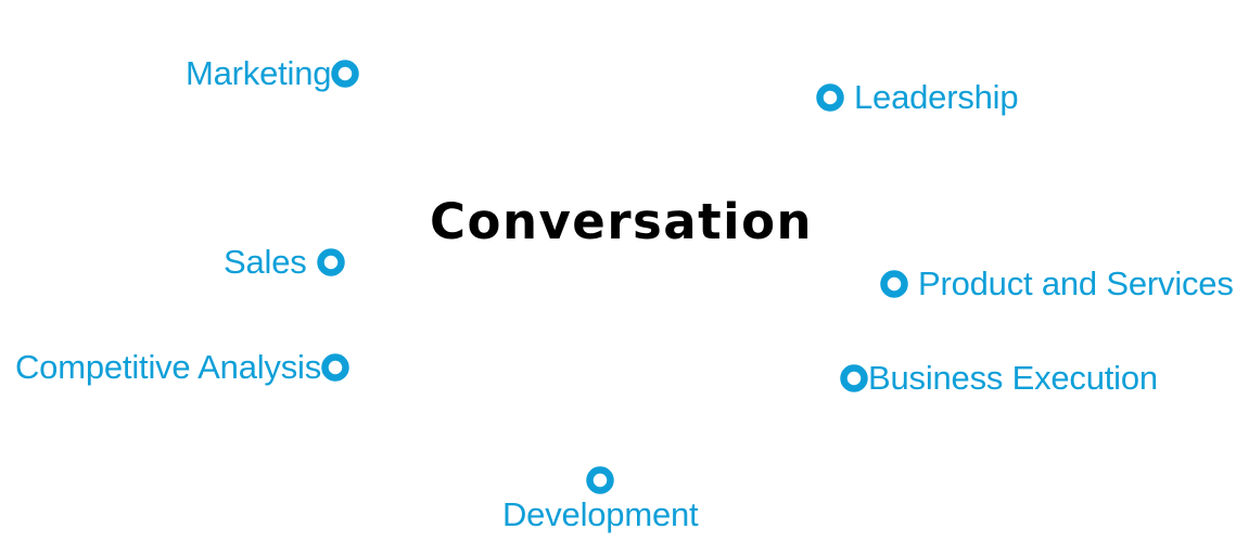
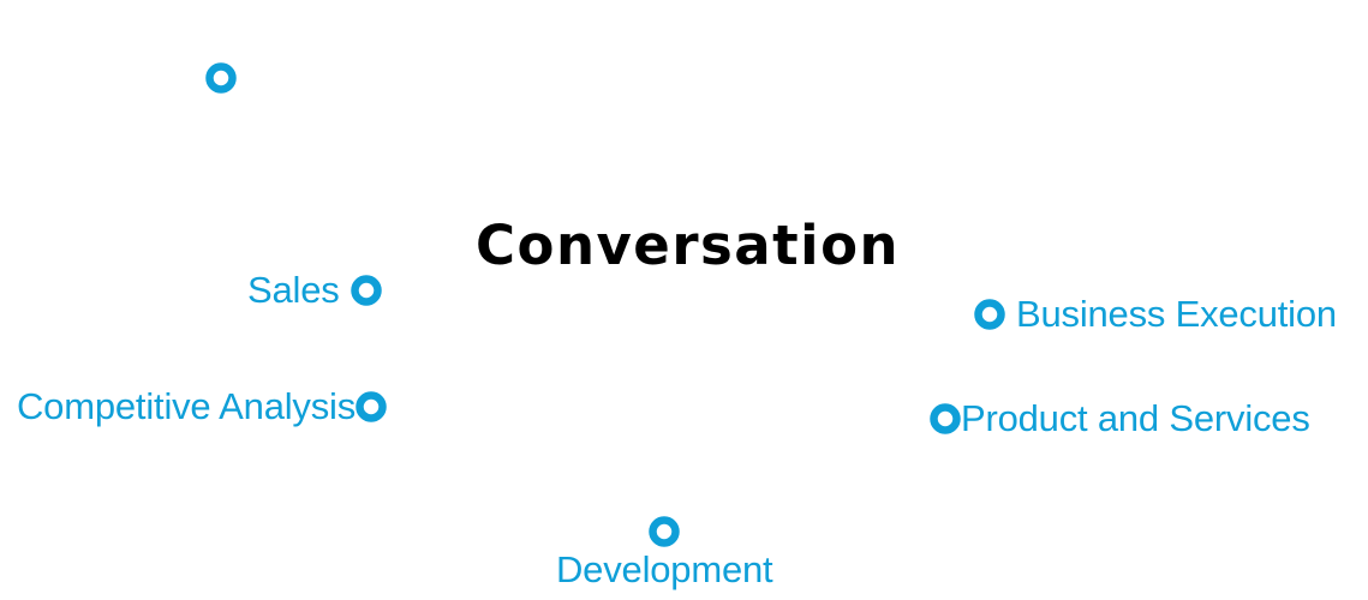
  Conversation
- Marketing
- Leadership
  Sales
- Product and Services
+ Business Execution
  Competitive Analysis
- Business Execution
+ Product and Services
  Development
